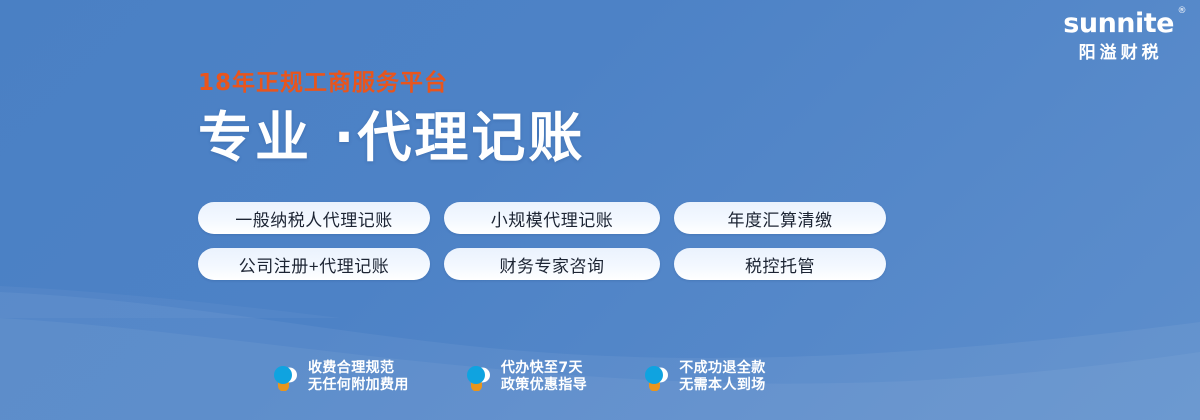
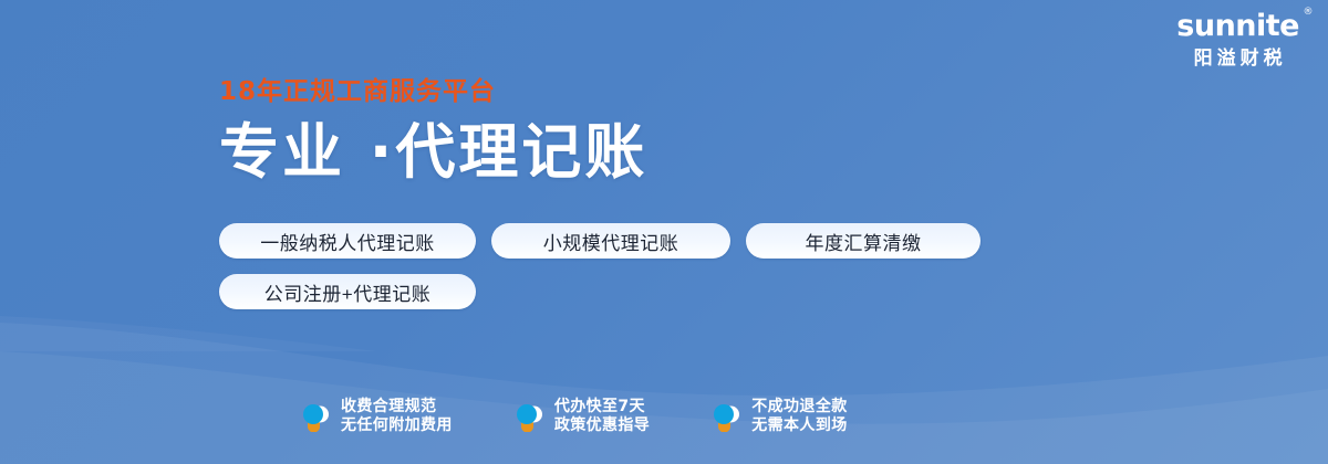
  sunnite
  ®
  阳溢财税
  18年正规工商服务平台
  专业 ·代理记账
  一般纳税人代理记账
  小规模代理记账
  年度汇算清缴
  公司注册+代理记账
- 财务专家咨询
- 税控托管
  收费合理规范
  无任何附加费用
  代办快至7天
  政策优惠指导
  不成功退全款
  无需本人到场
